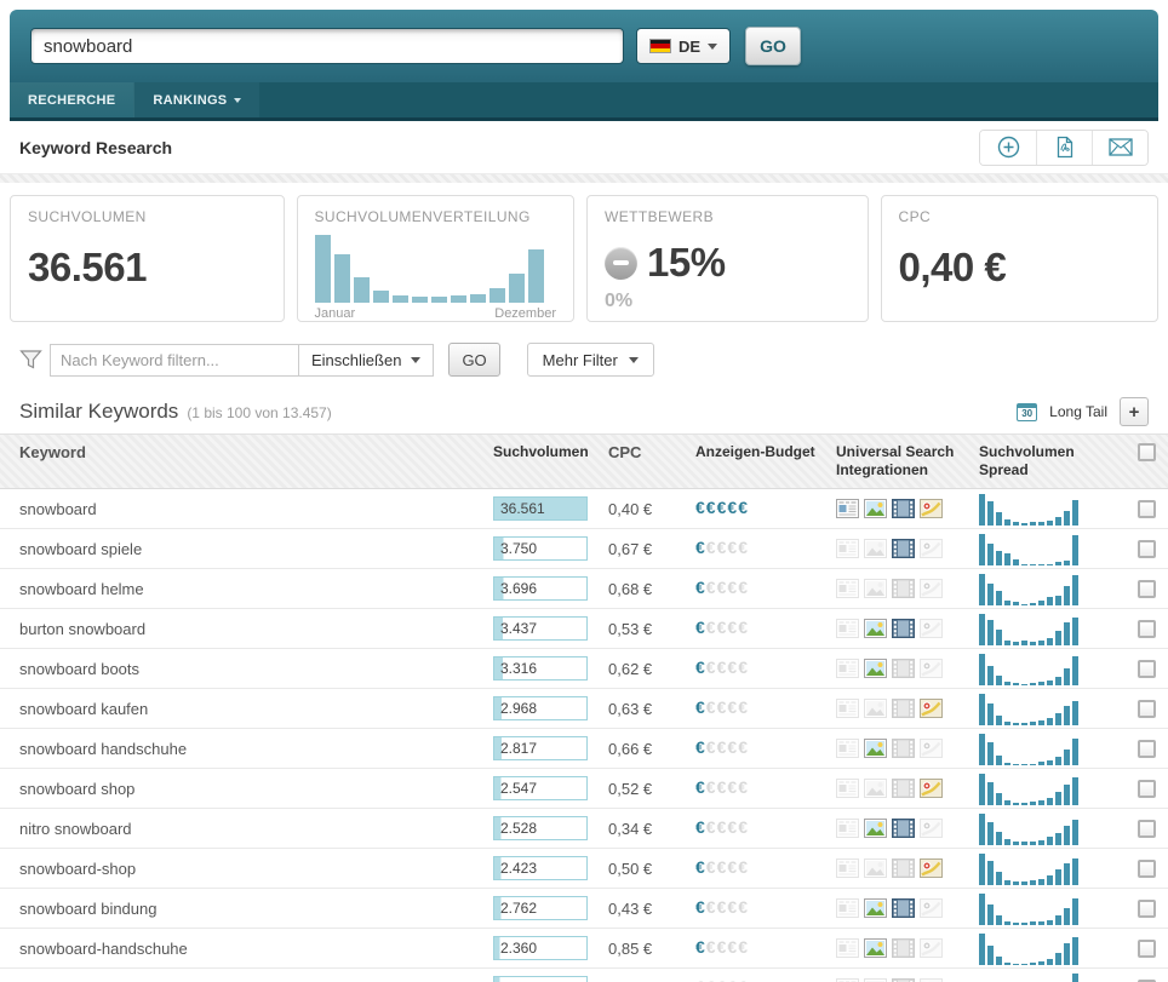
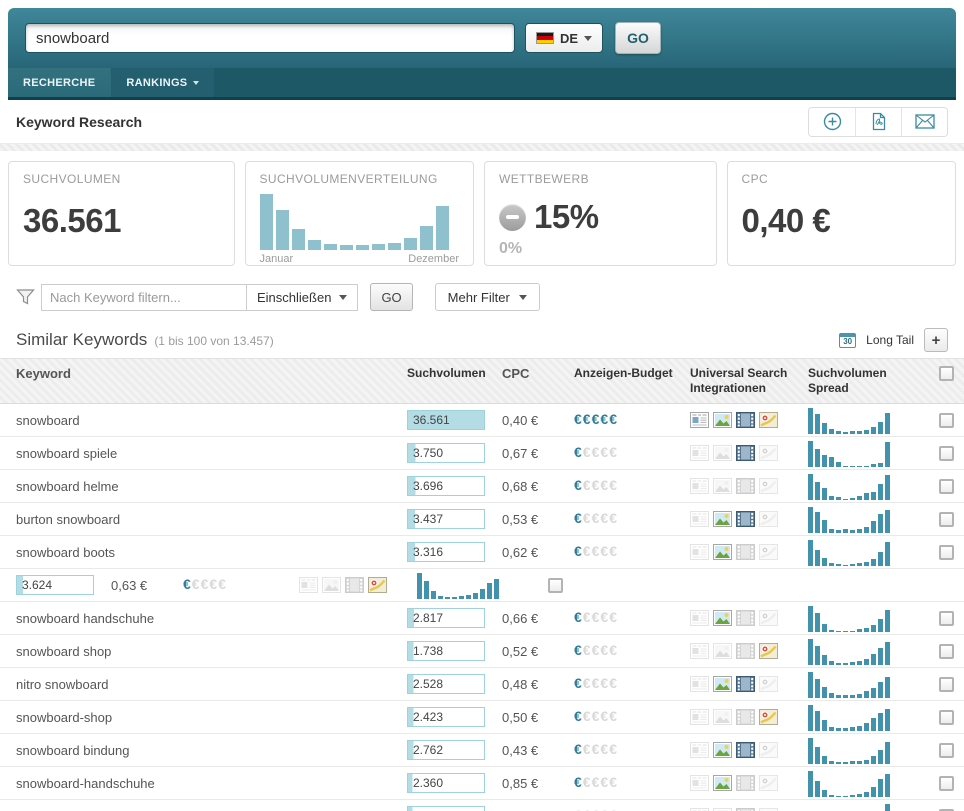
  snowboard
  DE
  GO
  RECHERCHE
  RANKINGS
  Keyword Research
  SUCHVOLUMEN
  36.561
  SUCHVOLUMENVERTEILUNG
  Januar
  Dezember
  WETTBEWERB
  15%
  0%
  CPC
  0,40 €
  Nach Keyword filtern...
  Einschließen
  GO
  Mehr Filter
  Similar Keywords
  (1 bis 100 von 13.457)
  30
  Long Tail
  +
  Keyword
  Suchvolumen
  CPC
  Anzeigen-Budget
  Universal Search Integrationen
  Suchvolumen Spread
  snowboard
  36.561
  0,40 €
  €€€€€
  snowboard spiele
  3.750
  0,67 €
  €€€€€
  snowboard helme
  3.696
  0,68 €
  €€€€€
  burton snowboard
  3.437
  0,53 €
  €€€€€
  snowboard boots
  3.316
  0,62 €
  €€€€€
- snowboard kaufen
- 2.968
+ 3.624
  0,63 €
  €€€€€
  snowboard handschuhe
  2.817
  0,66 €
  €€€€€
  snowboard shop
- 2.547
+ 1.738
  0,52 €
  €€€€€
  nitro snowboard
  2.528
- 0,34 €
+ 0,48 €
  €€€€€
  snowboard-shop
  2.423
  0,50 €
  €€€€€
  snowboard bindung
  2.762
  0,43 €
  €€€€€
  snowboard-handschuhe
  2.360
  0,85 €
  €€€€€
